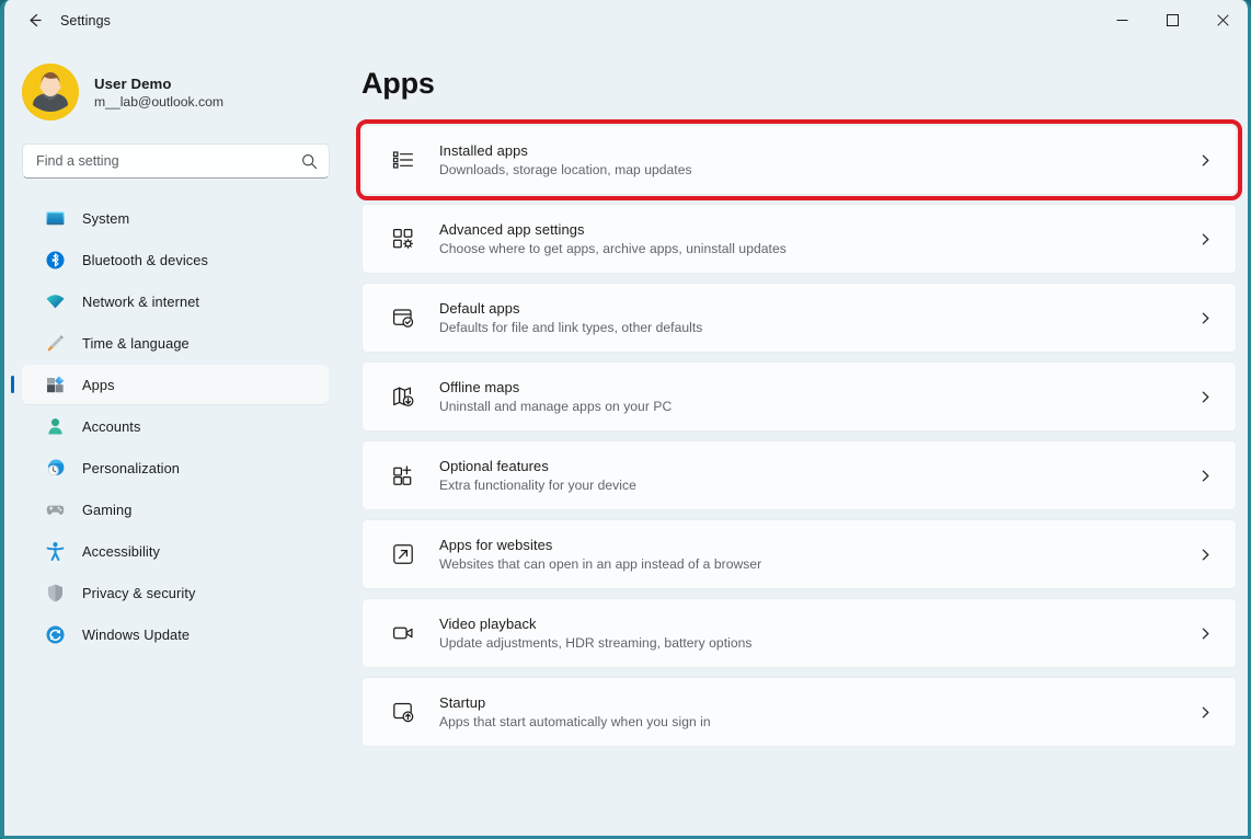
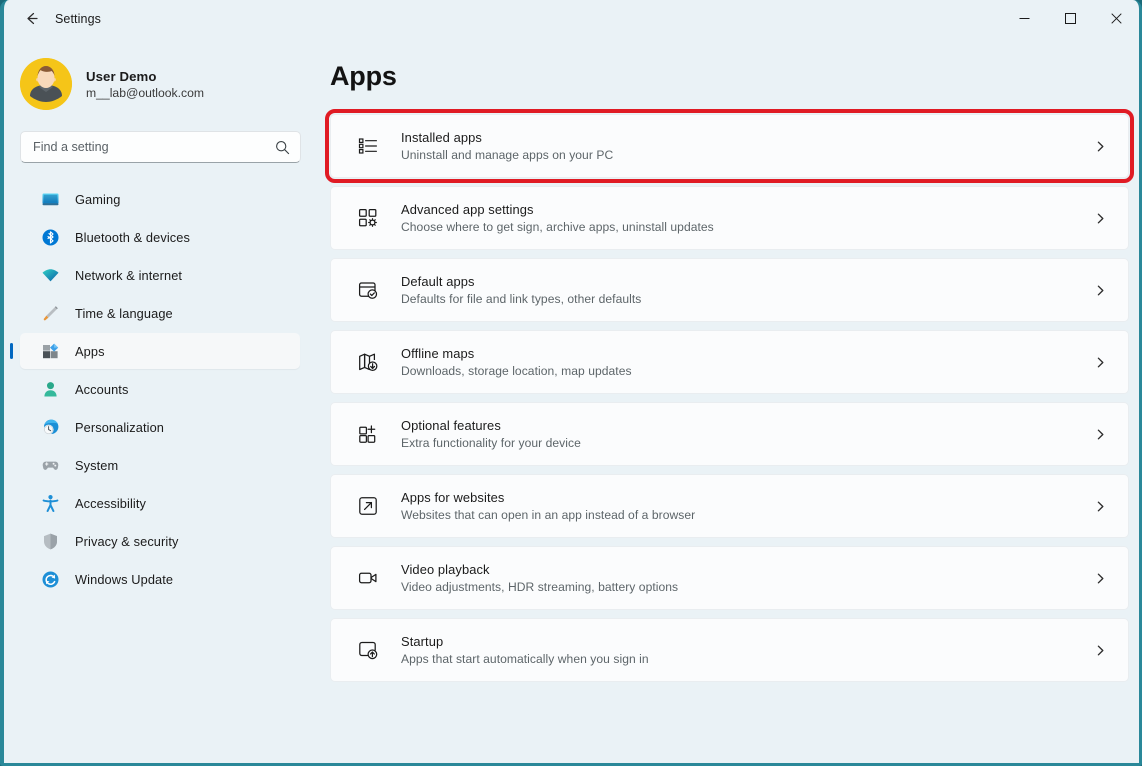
  Settings
  User Demo
  m__lab@outlook.com
  Find a setting
- System
+ Gaming
  Bluetooth & devices
  Network & internet
  Time & language
  Apps
  Accounts
  Personalization
- Gaming
+ System
  Accessibility
  Privacy & security
  Windows Update
  Apps
  Installed apps
- Downloads, storage location, map updates
+ Uninstall and manage apps on your PC
  Advanced app settings
- Choose where to get apps, archive apps, uninstall updates
+ Choose where to get sign, archive apps, uninstall updates
  Default apps
  Defaults for file and link types, other defaults
  Offline maps
- Uninstall and manage apps on your PC
+ Downloads, storage location, map updates
  Optional features
  Extra functionality for your device
  Apps for websites
  Websites that can open in an app instead of a browser
  Video playback
- Update adjustments, HDR streaming, battery options
+ Video adjustments, HDR streaming, battery options
  Startup
  Apps that start automatically when you sign in
